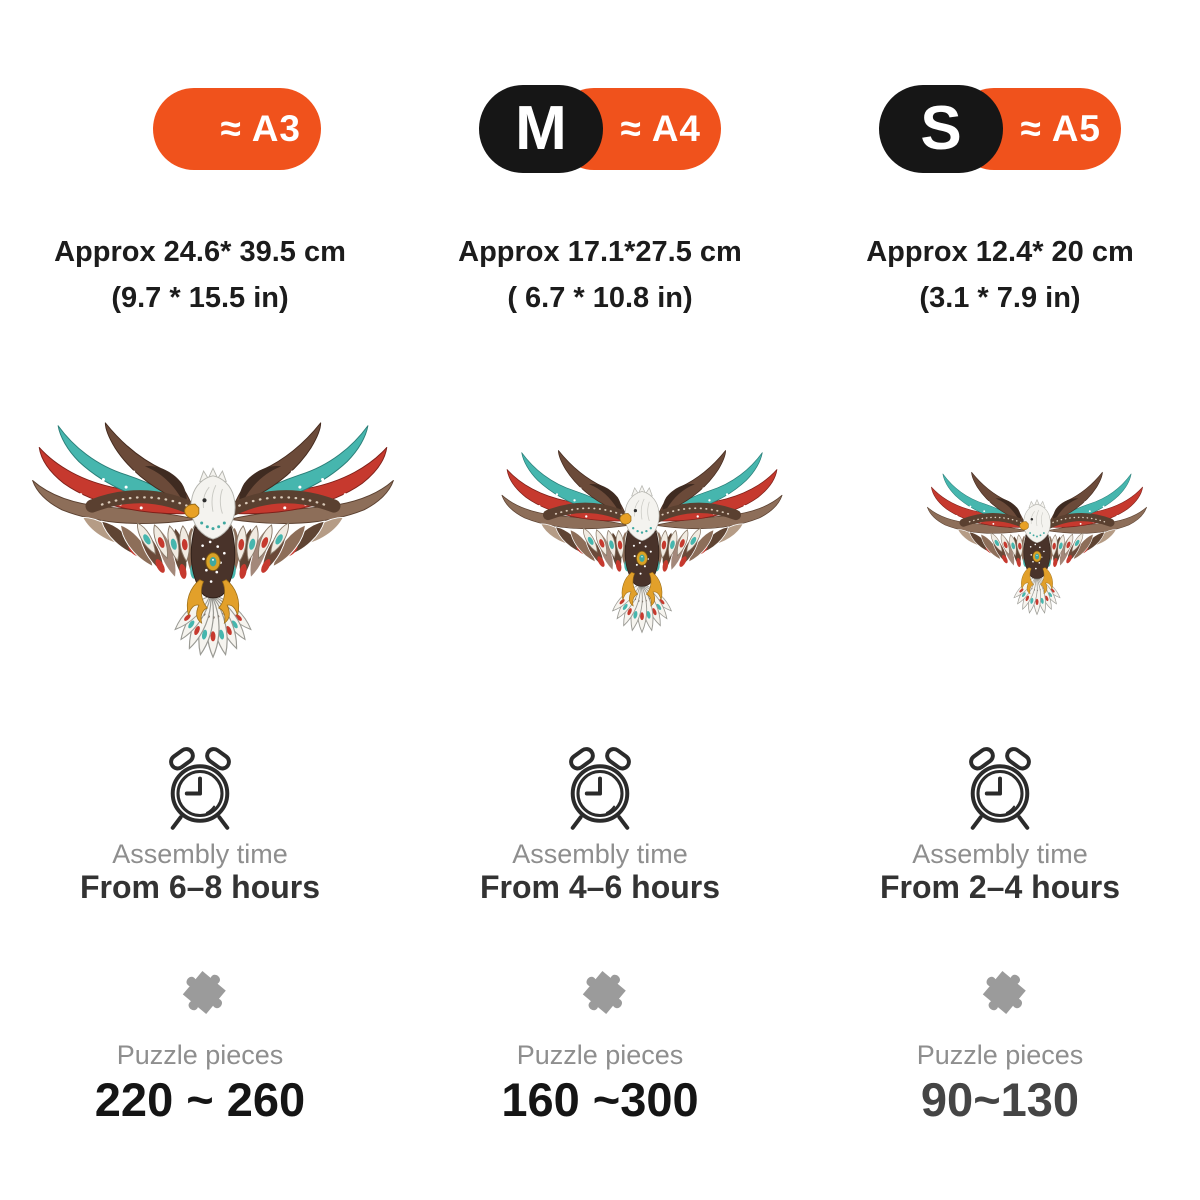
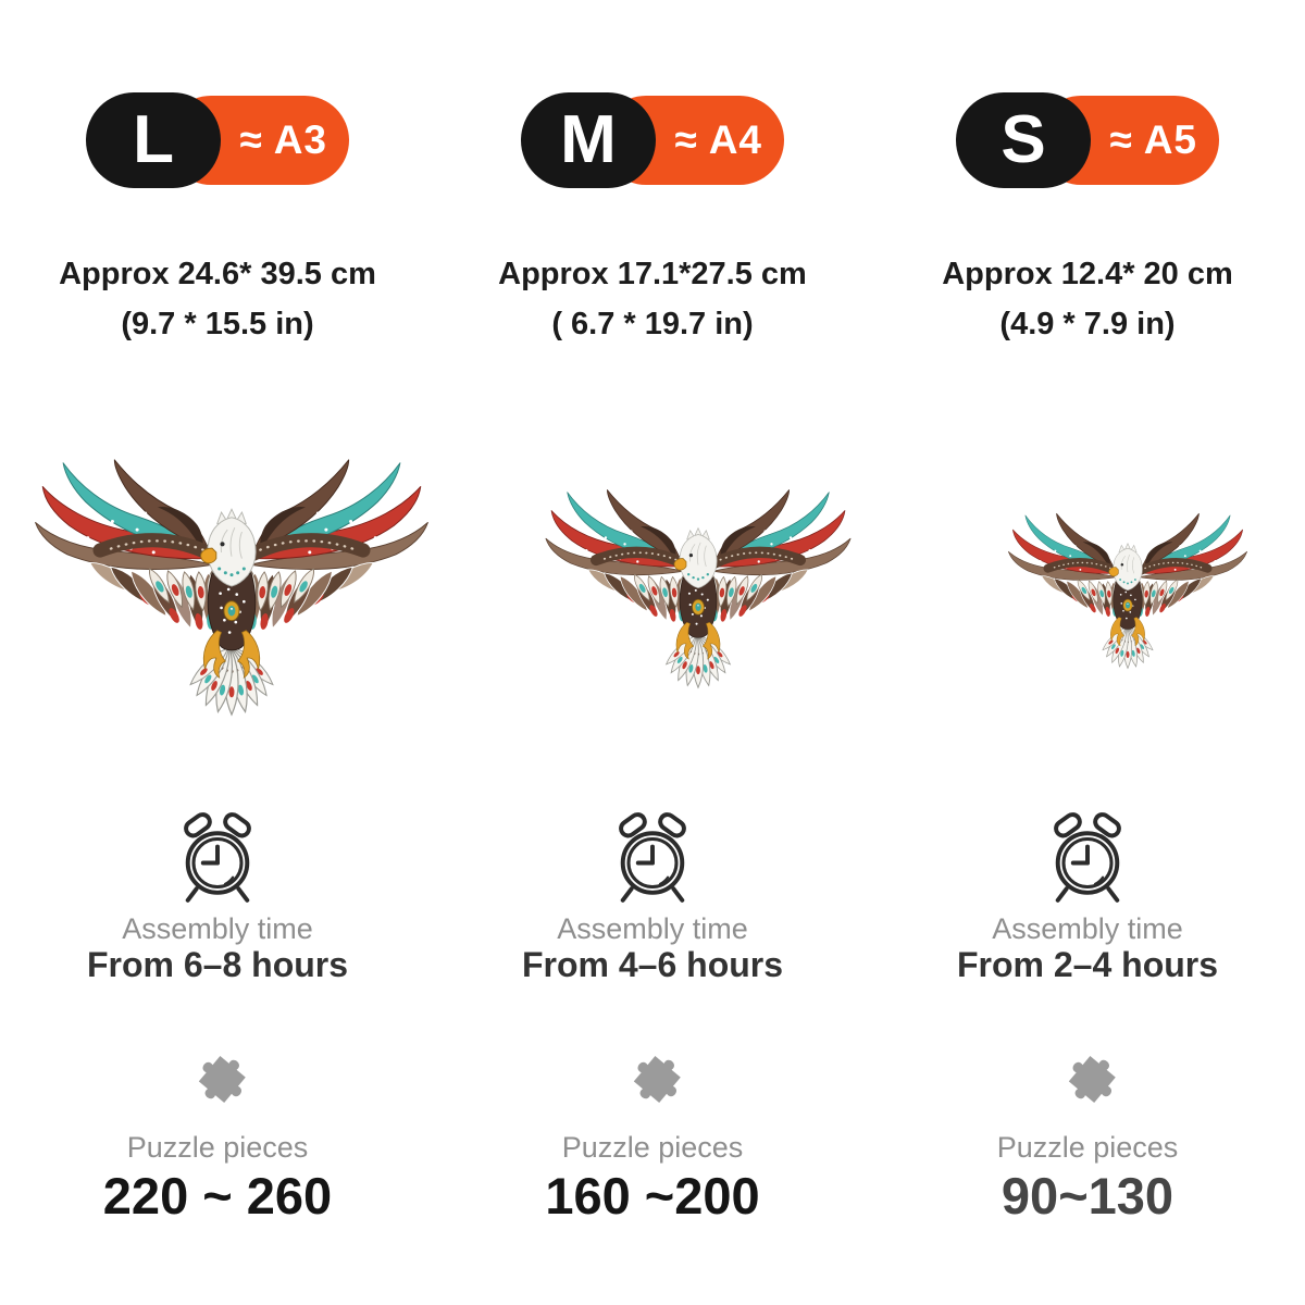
  ≈ A3
+ L
  Approx 24.6* 39.5 cm
  (9.7 * 15.5 in)
  Assembly time
  From 6–8 hours
  Puzzle pieces
  220 ~ 260
  ≈ A4
  M
  Approx 17.1*27.5 cm
- ( 6.7 * 10.8 in)
+ ( 6.7 * 19.7 in)
  Assembly time
  From 4–6 hours
  Puzzle pieces
- 160 ~300
+ 160 ~200
  ≈ A5
  S
  Approx 12.4* 20 cm
- (3.1 * 7.9 in)
+ (4.9 * 7.9 in)
  Assembly time
  From 2–4 hours
  Puzzle pieces
  90~130
